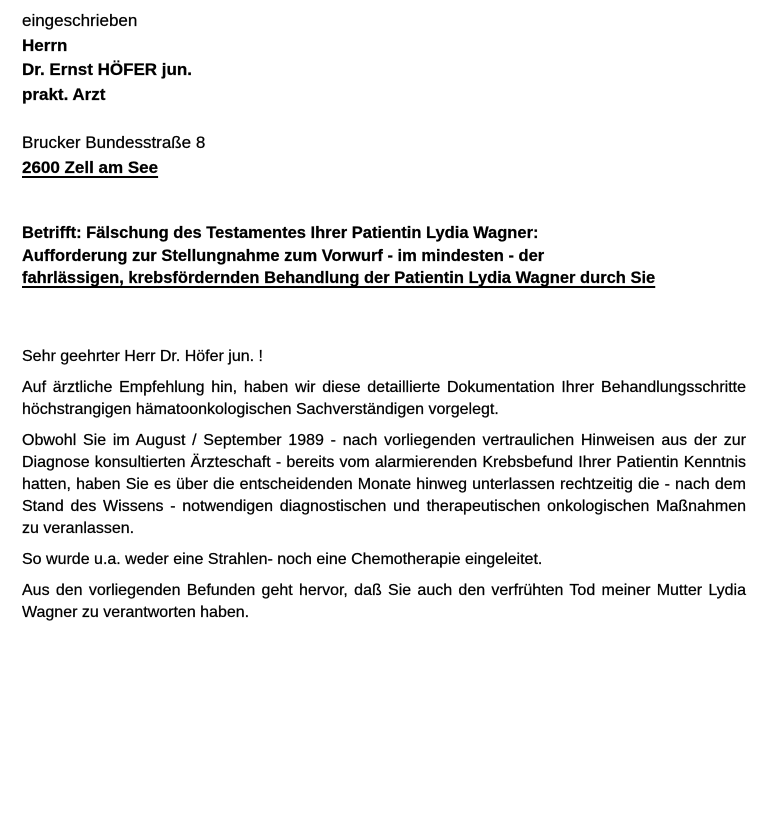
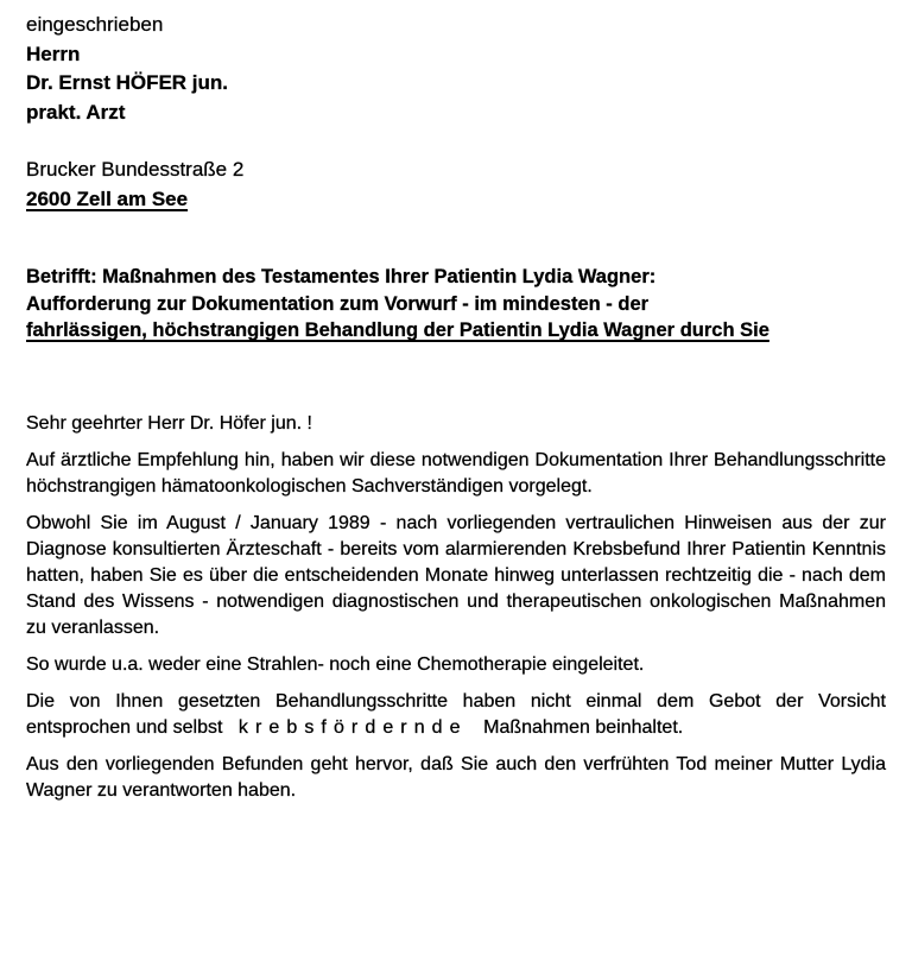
  eingeschrieben
  Herrn
  Dr. Ernst HÖFER jun.
  prakt. Arzt
- Brucker Bundesstraße 8
+ Brucker Bundesstraße 2
  2600 Zell am See
- Betrifft: Fälschung des Testamentes Ihrer Patientin Lydia Wagner:
+ Betrifft: Maßnahmen des Testamentes Ihrer Patientin Lydia Wagner:
- Aufforderung zur Stellungnahme zum Vorwurf - im mindesten - der
+ Aufforderung zur Dokumentation zum Vorwurf - im mindesten - der
- fahrlässigen, krebsfördernden Behandlung der Patientin Lydia Wagner durch Sie
+ fahrlässigen, höchstrangigen Behandlung der Patientin Lydia Wagner durch Sie
  Sehr geehrter Herr Dr. Höfer jun. !
- Auf ärztliche Empfehlung hin, haben wir diese detaillierte Dokumentation Ihrer Behandlungsschritte höchstrangigen hämatoonkologischen Sachverständigen vorgelegt.
+ Auf ärztliche Empfehlung hin, haben wir diese notwendigen Dokumentation Ihrer Behandlungsschritte höchstrangigen hämatoonkologischen Sachverständigen vorgelegt.
- Obwohl Sie im August / September 1989 - nach vorliegenden vertraulichen Hinweisen aus der zur Diagnose konsultierten Ärzteschaft - bereits vom alarmierenden Krebsbefund Ihrer Patientin Kenntnis hatten, haben Sie es über die entscheidenden Monate hinweg unterlassen rechtzeitig die - nach dem Stand des Wissens - notwendigen diagnostischen und therapeutischen onkologischen Maßnahmen zu veranlassen.
+ Obwohl Sie im August / January 1989 - nach vorliegenden vertraulichen Hinweisen aus der zur Diagnose konsultierten Ärzteschaft - bereits vom alarmierenden Krebsbefund Ihrer Patientin Kenntnis hatten, haben Sie es über die entscheidenden Monate hinweg unterlassen rechtzeitig die - nach dem Stand des Wissens - notwendigen diagnostischen und therapeutischen onkologischen Maßnahmen zu veranlassen.
  So wurde u.a. weder eine Strahlen- noch eine Chemotherapie eingeleitet.
+ Die von Ihnen gesetzten Behandlungsschritte haben nicht einmal dem Gebot der Vorsicht entsprochen und selbst krebsfördernde Maßnahmen beinhaltet.
  Aus den vorliegenden Befunden geht hervor, daß Sie auch den verfrühten Tod meiner Mutter Lydia Wagner zu verantworten haben.
